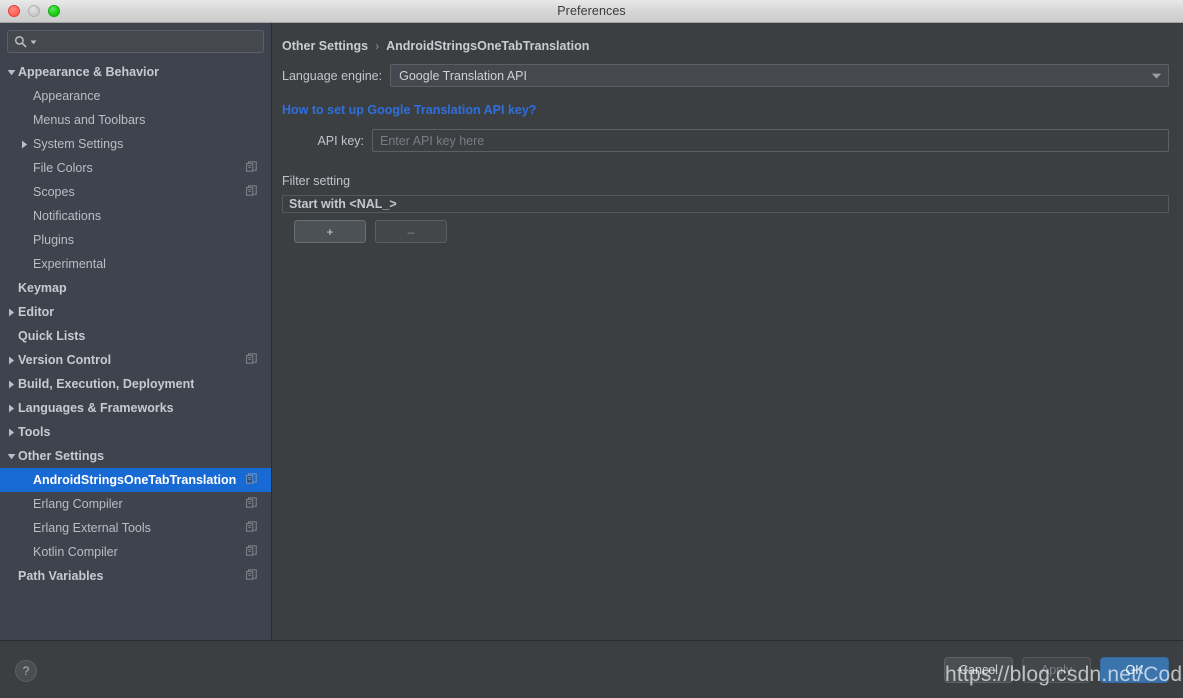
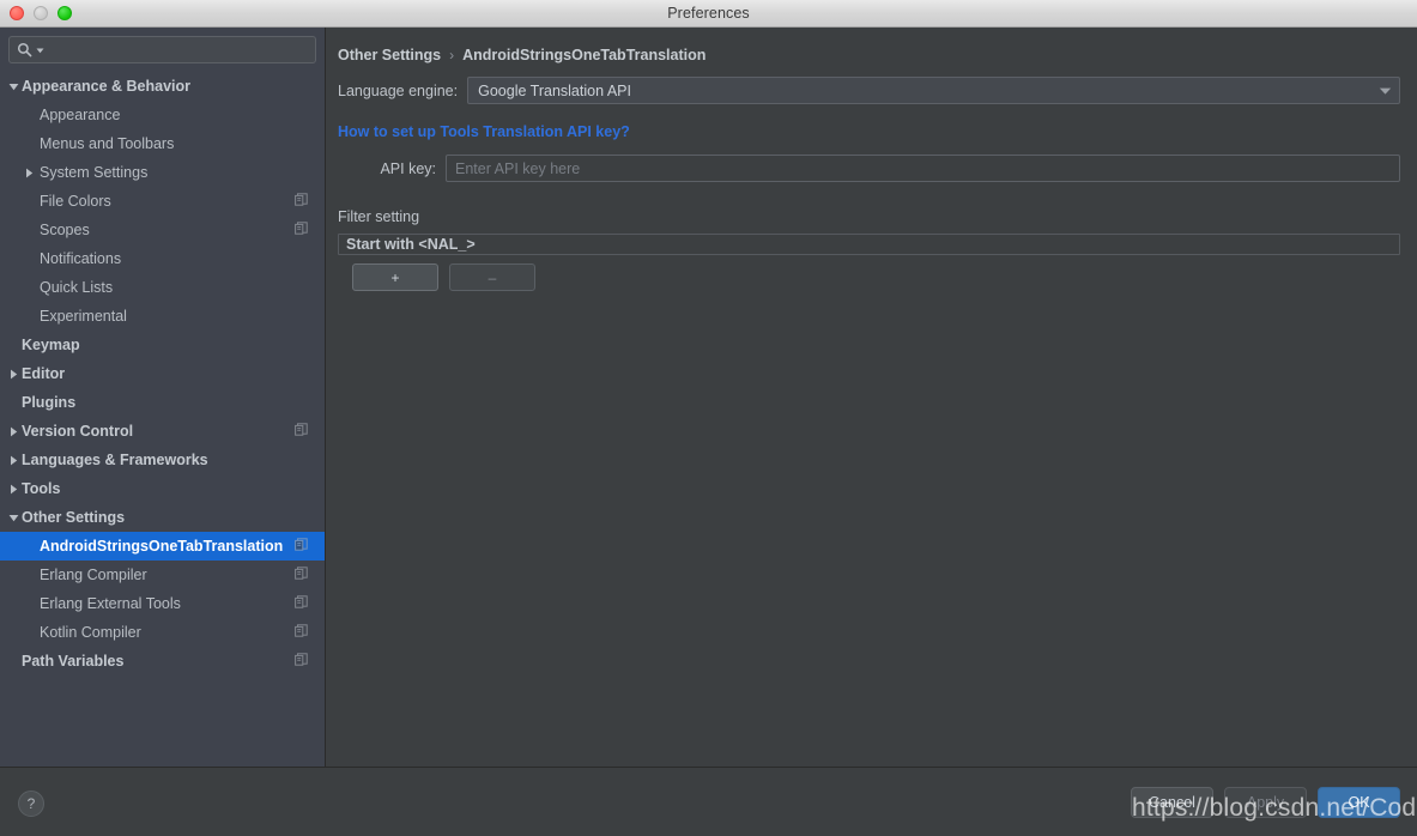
  Preferences
  Appearance & Behavior
  Appearance
  Menus and Toolbars
  System Settings
  File Colors
  Scopes
  Notifications
- Plugins
+ Quick Lists
  Experimental
  Keymap
  Editor
- Quick Lists
+ Plugins
  Version Control
- Build, Execution, Deployment
  Languages & Frameworks
  Tools
  Other Settings
  AndroidStringsOneTabTranslation
  Erlang Compiler
  Erlang External Tools
  Kotlin Compiler
  Path Variables
  Other Settings
  ›
  AndroidStringsOneTabTranslation
  Language engine:
  Google Translation API
- How to set up Google Translation API key?
+ How to set up Tools Translation API key?
  API key:
  Enter API key here
  Filter setting
  Start with <NAL_>
  +
  –
  ?
  Cancel
  Apply
  OK
  https://blog.csdn.net/Cod
